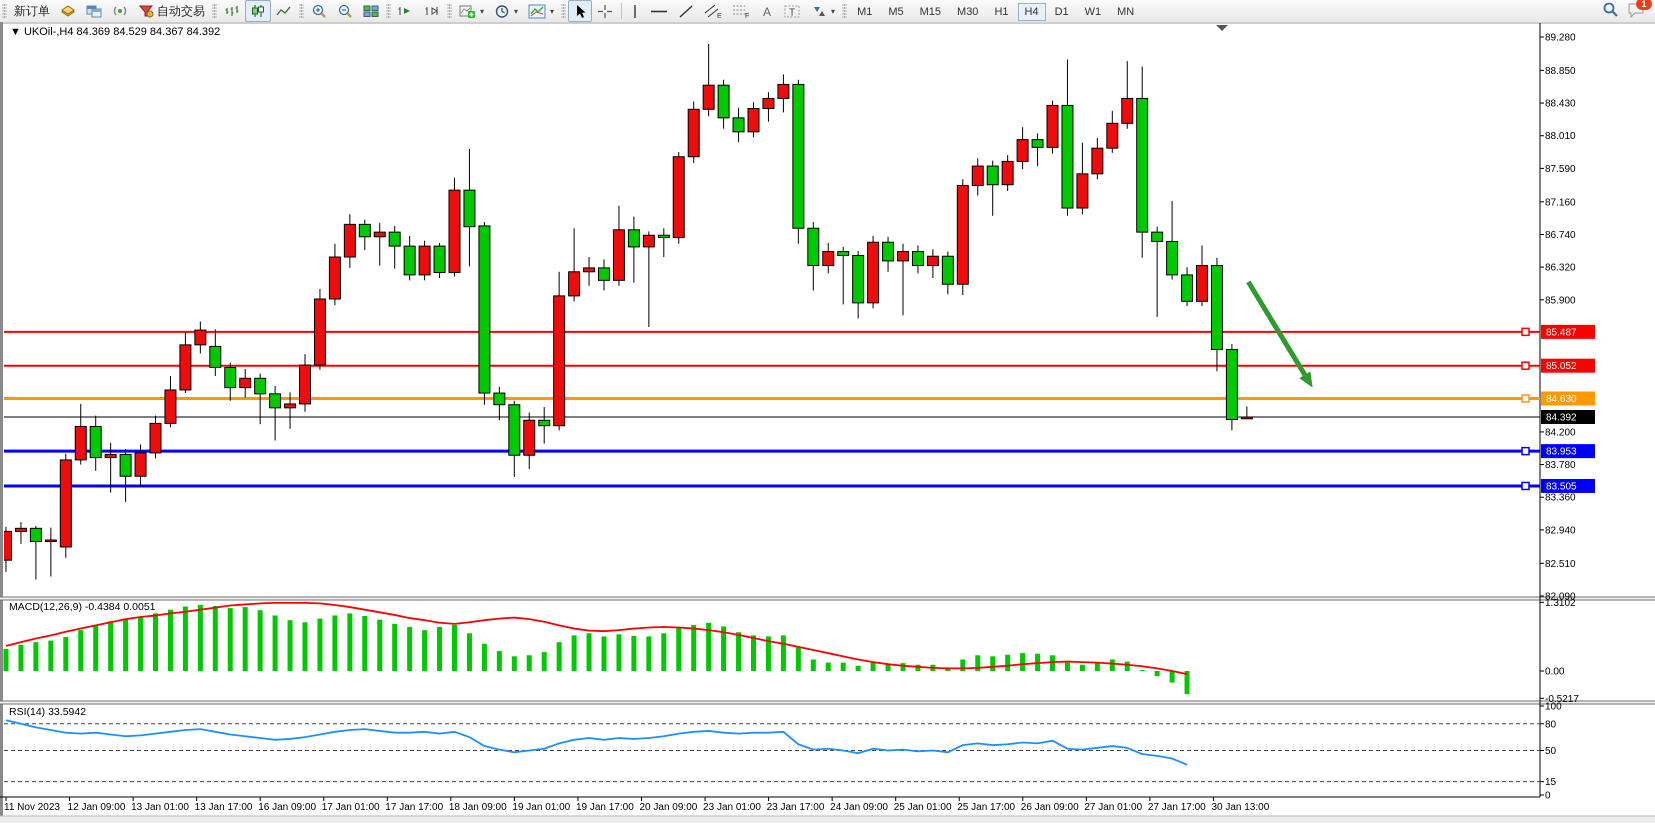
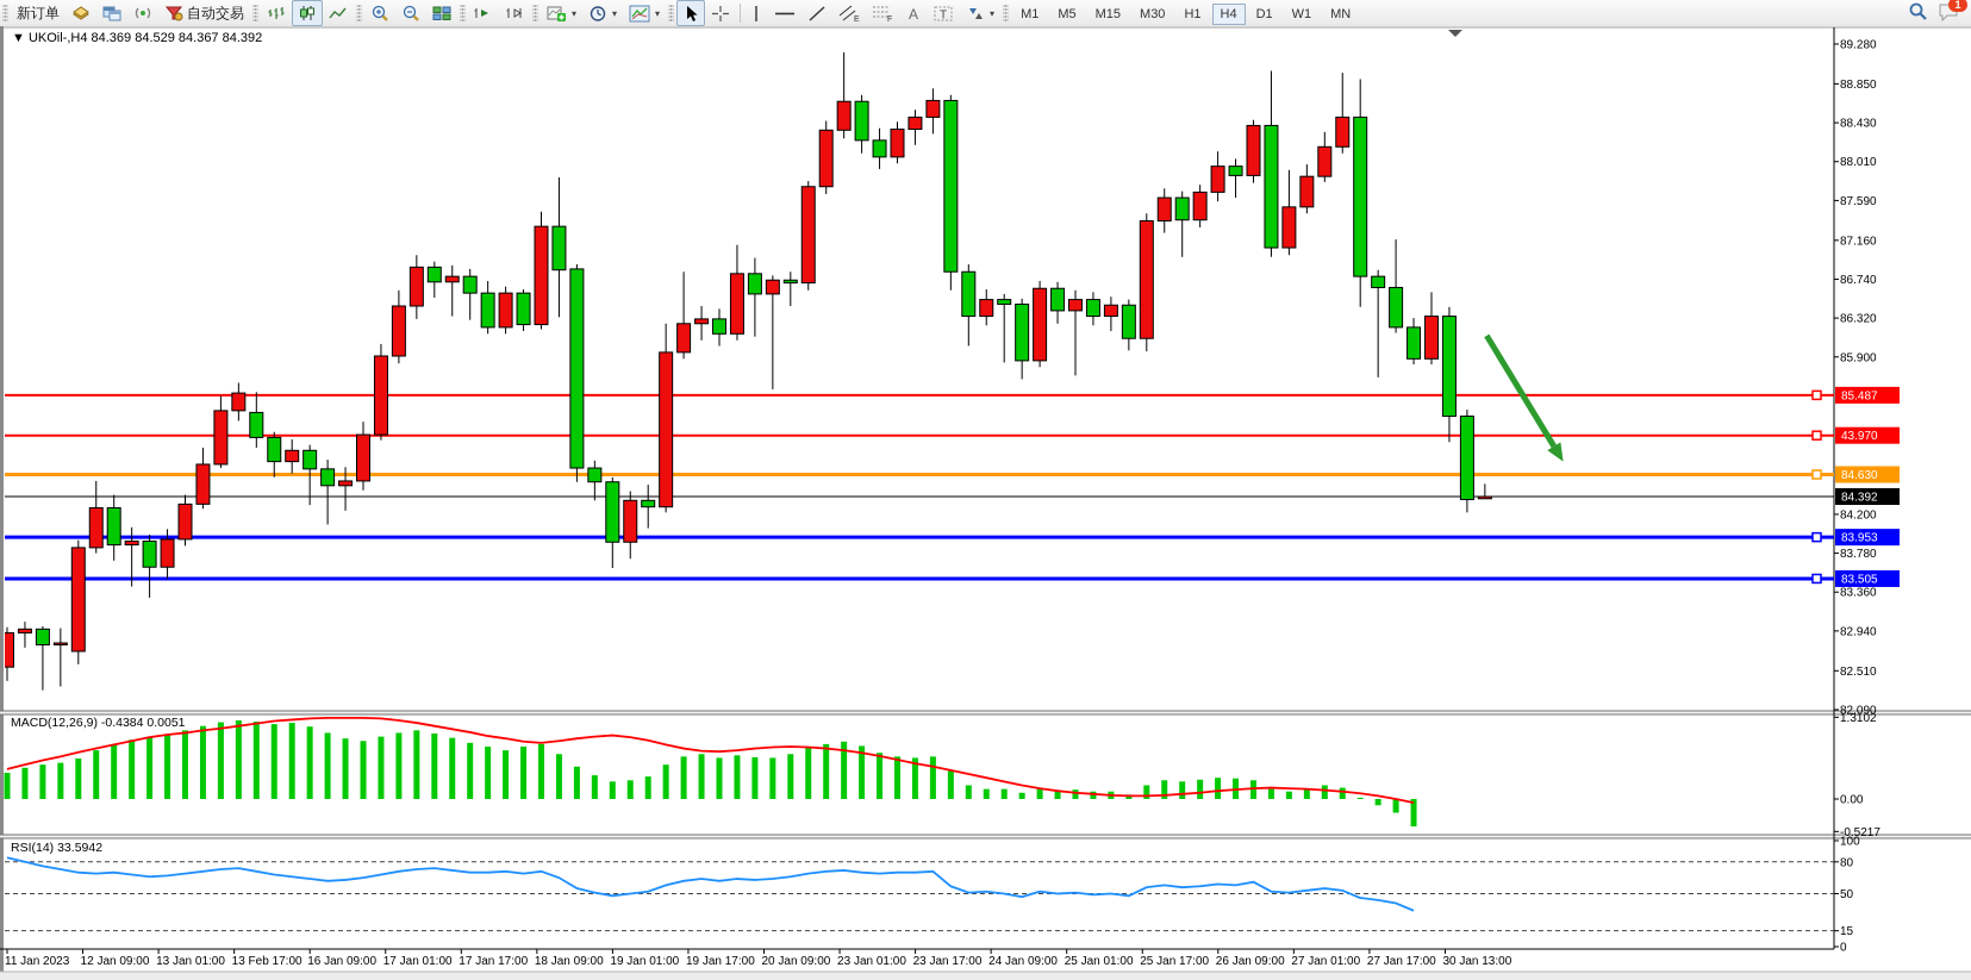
  新订单
  自动交易
  ▾
  ▾
  ▾
  A
  T
  ▾
  M1 M5 M15 M30 H1 H4 D1 W1 MN
  1
  89.280
  88.850
  88.430
  88.010
  87.590
  87.160
  86.740
  86.320
  85.900
  84.200
  83.780
  83.360
  82.940
  82.510
  82.090
  85.487
- 85.052
+ 43.970
  84.630
  84.392
  83.953
  83.505
  1.3102
  0.00
  -0.5217
  100
  80
  50
  15
  0
- 11 Nov 2023
+ 11 Jan 2023
  12 Jan 09:00
  13 Jan 01:00
- 13 Jan 17:00
+ 13 Feb 17:00
  16 Jan 09:00
  17 Jan 01:00
  17 Jan 17:00
  18 Jan 09:00
  19 Jan 01:00
  19 Jan 17:00
  20 Jan 09:00
  23 Jan 01:00
  23 Jan 17:00
  24 Jan 09:00
  25 Jan 01:00
  25 Jan 17:00
  26 Jan 09:00
  27 Jan 01:00
  27 Jan 17:00
  30 Jan 13:00
  ▼ UKOil-,H4 84.369 84.529 84.367 84.392
  MACD(12,26,9) -0.4384 0.0051
  RSI(14) 33.5942
